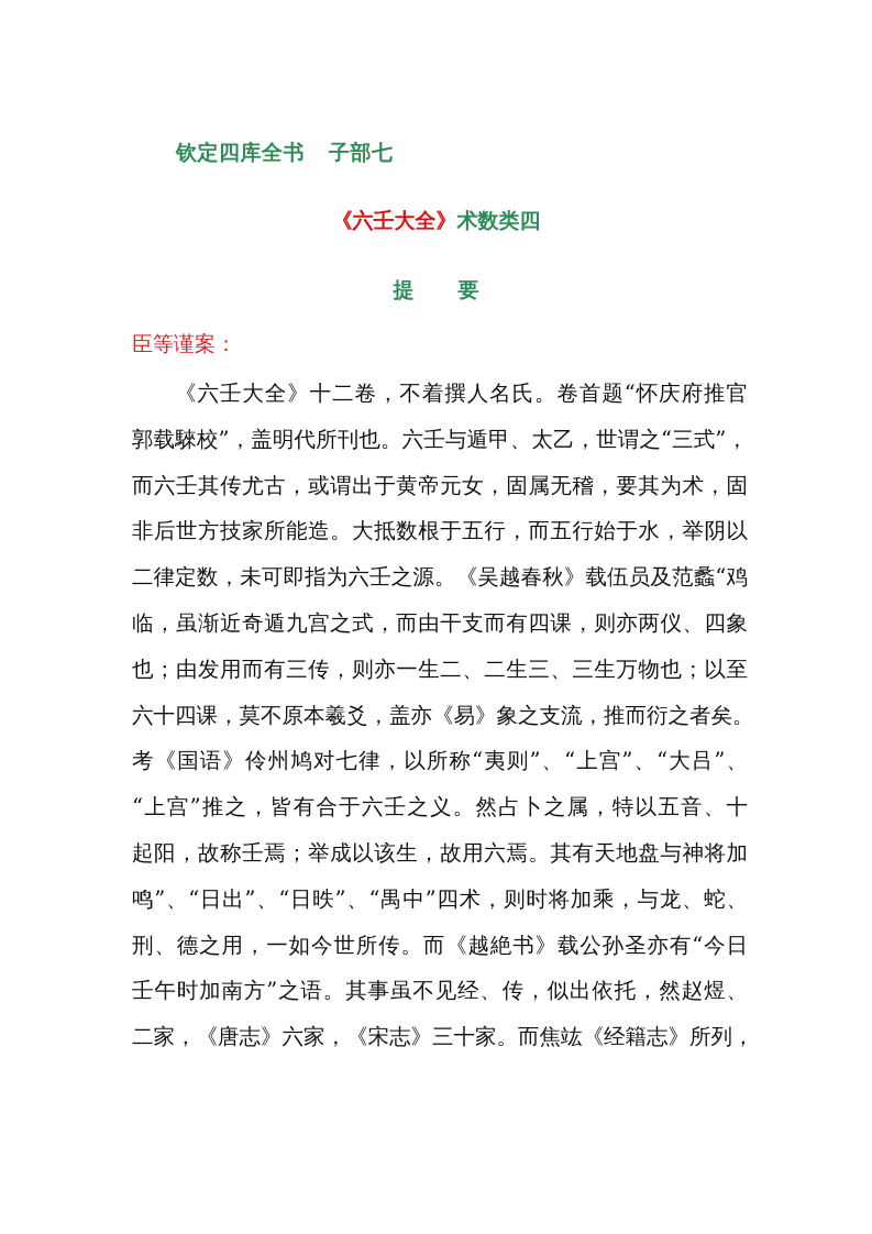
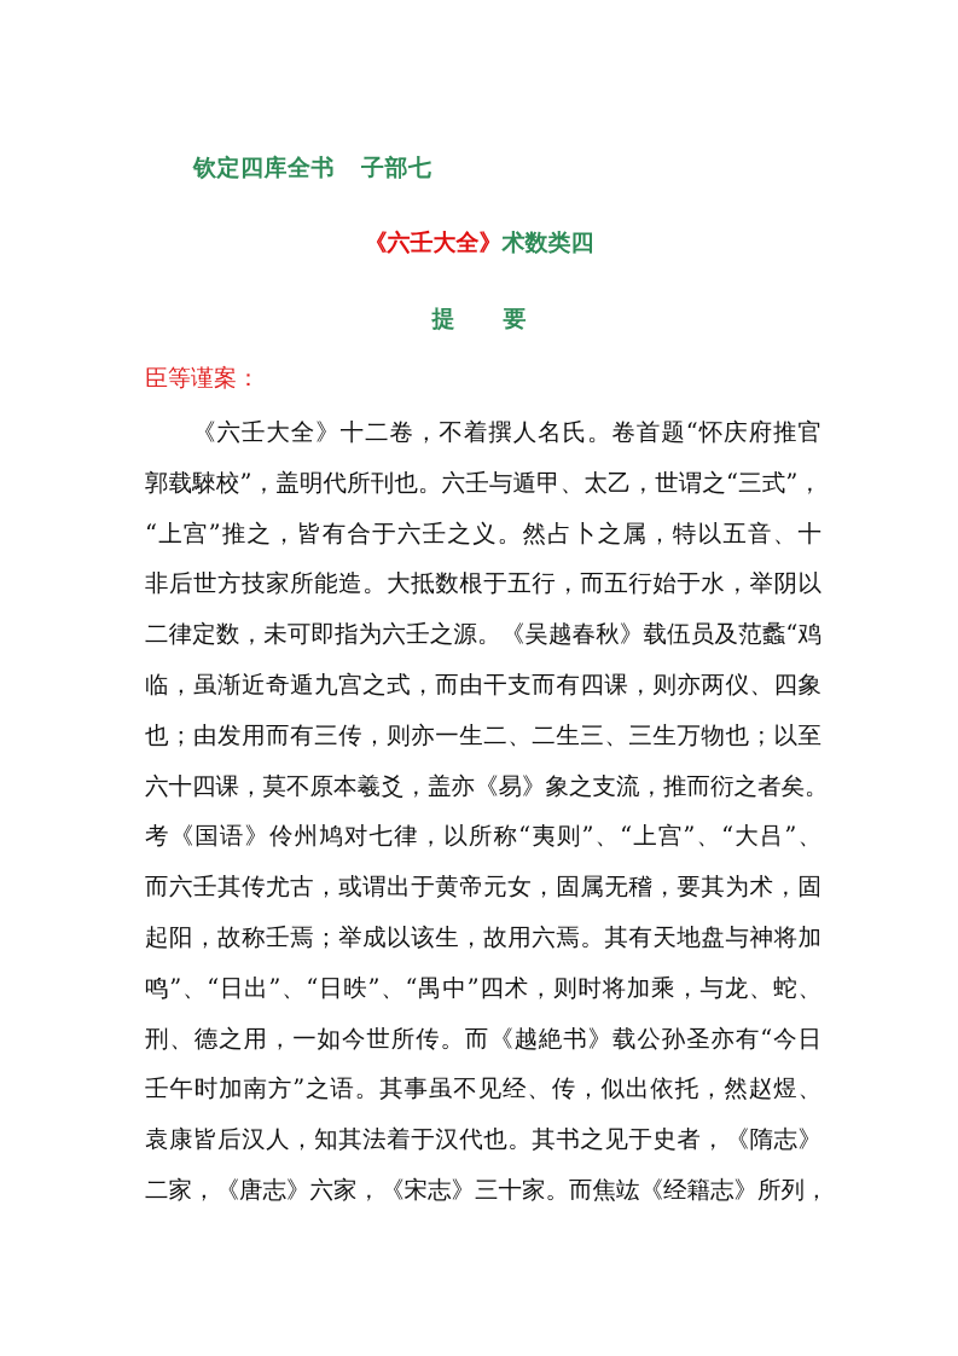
  钦定四库全书 子部七
  《六壬大全》术数类四
  提 要
  臣等谨案：
  《六壬大全》十二卷，不着撰人名氏。卷首题“怀庆府推官
  郭载騋校”，盖明代所刊也。六壬与遁甲、太乙，世谓之“三式”，
- 而六壬其传尤古，或谓出于黄帝元女，固属无稽，要其为术，固
+ “上宫”推之，皆有合于六壬之义。然占卜之属，特以五音、十
  非后世方技家所能造。大抵数根于五行，而五行始于水，举阴以
  二律定数，未可即指为六壬之源。《吴越春秋》载伍员及范蠡“鸡
  临，虽渐近奇遁九宫之式，而由干支而有四课，则亦两仪、四象
  也；由发用而有三传，则亦一生二、二生三、三生万物也；以至
  六十四课，莫不原本羲爻，盖亦《易》象之支流，推而衍之者矣。
  考《国语》伶州鸠对七律，以所称“夷则”、“上宫”、“大吕”、
- “上宫”推之，皆有合于六壬之义。然占卜之属，特以五音、十
+ 而六壬其传尤古，或谓出于黄帝元女，固属无稽，要其为术，固
  起阳，故称壬焉；举成以该生，故用六焉。其有天地盘与神将加
  鸣”、“日出”、“日昳”、“禺中”四术，则时将加乘，与龙、蛇、
  刑、德之用，一如今世所传。而《越絶书》载公孙圣亦有“今日
  壬午时加南方”之语。其事虽不见经、传，似出依托，然赵煜、
+ 袁康皆后汉人，知其法着于汉代也。其书之见于史者，《隋志》
  二家，《唐志》六家，《宋志》三十家。而焦竑《经籍志》所列，
